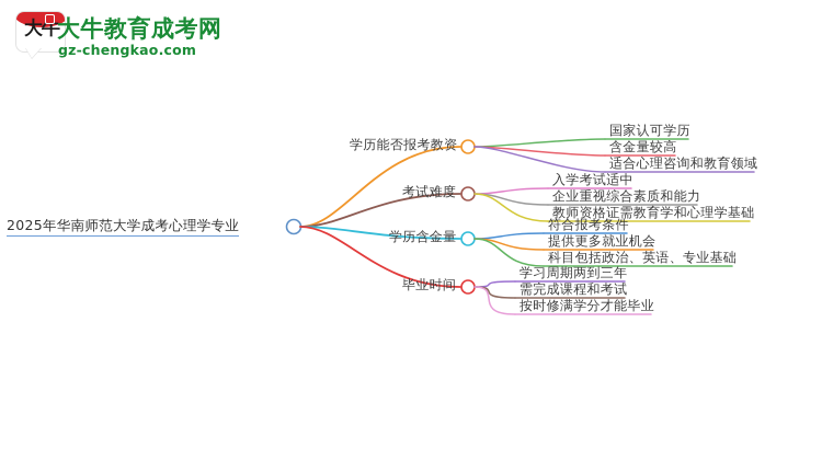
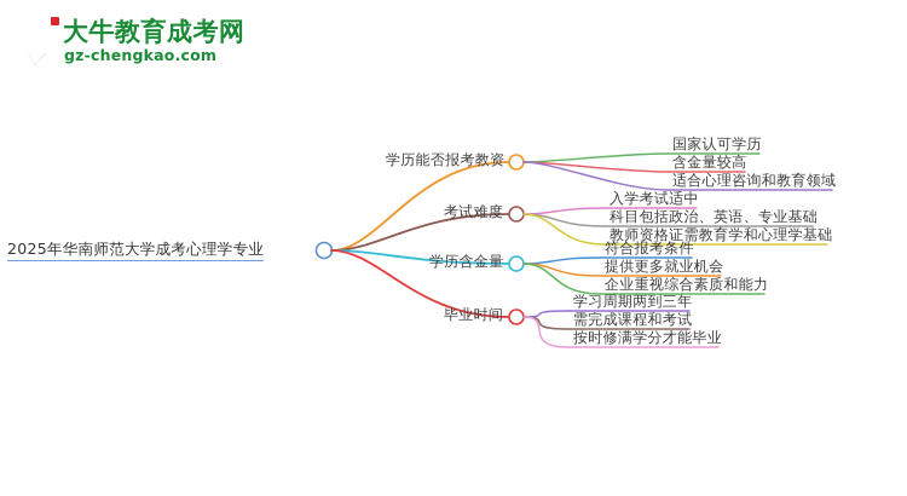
- 大牛
  大牛教育成考网
  gz-chengkao.com
  2025年华南师范大学成考心理学专业
  学历能否报考教资
  国家认可学历
  含金量较高
  适合心理咨询和教育领域
  考试难度
  入学考试适中
- 企业重视综合素质和能力
+ 科目包括政治、英语、专业基础
  教师资格证需教育学和心理学基础
  学历含金量
  符合报考条件
  提供更多就业机会
- 科目包括政治、英语、专业基础
+ 企业重视综合素质和能力
  毕业时间
  学习周期两到三年
  需完成课程和考试
  按时修满学分才能毕业
